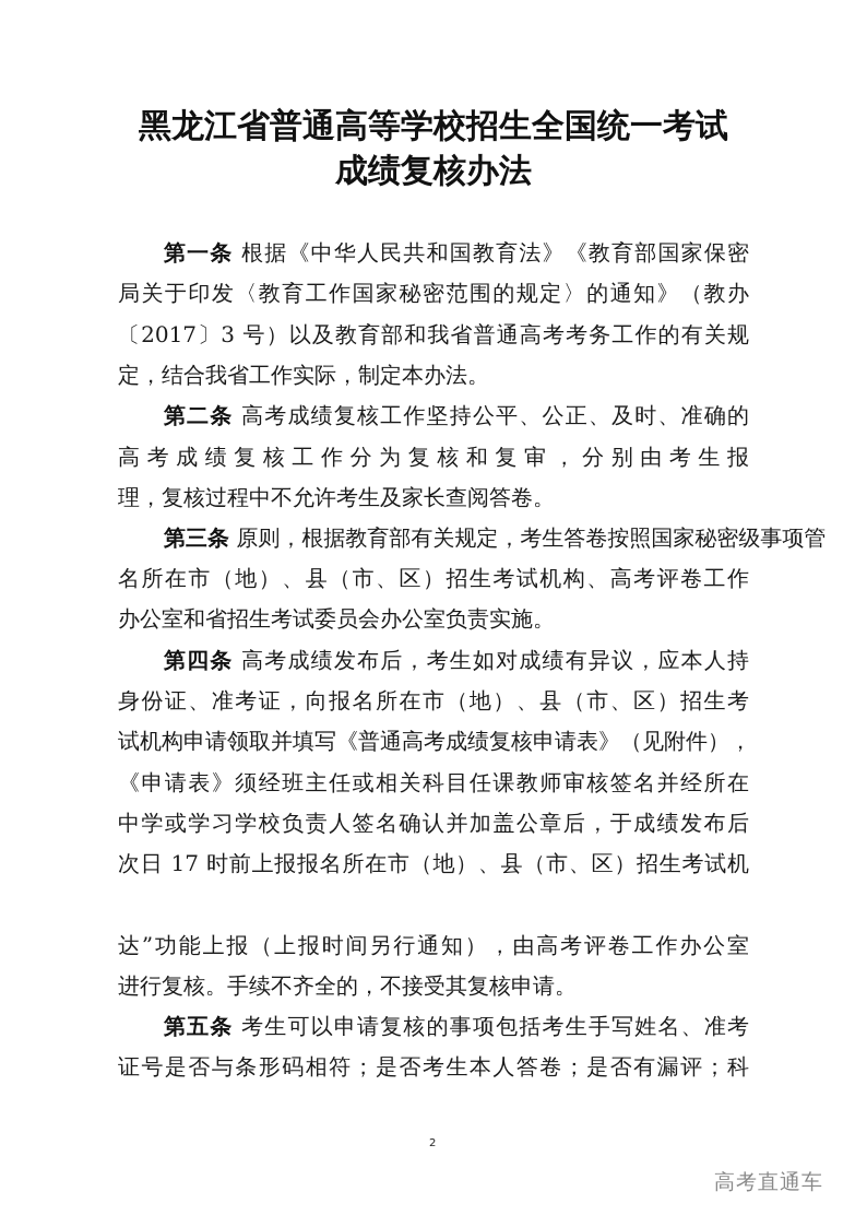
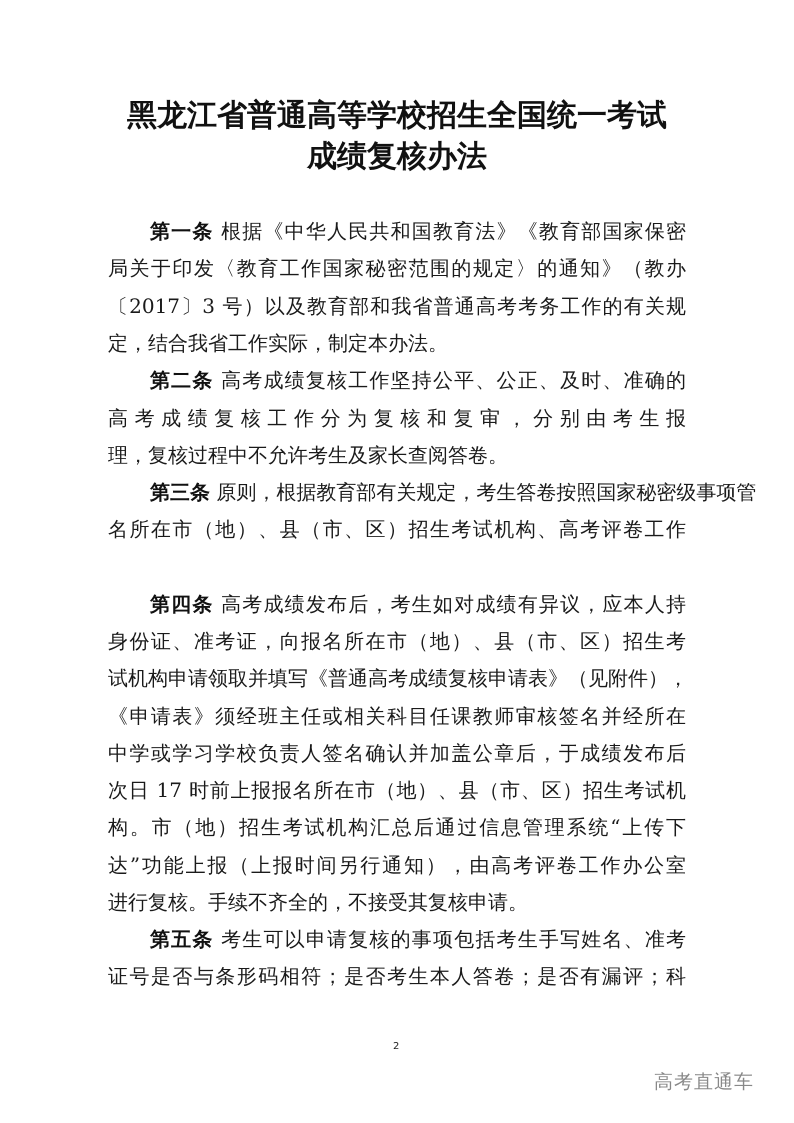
  黑龙江省普通高等学校招生全国统一考试
  成绩复核办法
  第一条 根据《中华人民共和国教育法》《教育部国家保密
  局关于印发〈教育工作国家秘密范围的规定〉的通知》（教办
  〔2017〕3 号）以及教育部和我省普通高考考务工作的有关规
  定，结合我省工作实际，制定本办法。
  第二条 高考成绩复核工作坚持公平、公正、及时、准确的
  高考成绩复核工作分为复核和复审，分别由考生报
  理，复核过程中不允许考生及家长查阅答卷。
  第三条 原则，根据教育部有关规定，考生答卷按照国家秘密级事项管
  名所在市（地）、县（市、区）招生考试机构、高考评卷工作
- 办公室和省招生考试委员会办公室负责实施。
  第四条 高考成绩发布后，考生如对成绩有异议，应本人持
  身份证、准考证，向报名所在市（地）、县（市、区）招生考
  试机构申请领取并填写《普通高考成绩复核申请表》（见附件），
  《申请表》须经班主任或相关科目任课教师审核签名并经所在
  中学或学习学校负责人签名确认并加盖公章后，于成绩发布后
  次日 17 时前上报报名所在市（地）、县（市、区）招生考试机
+ 构。市（地）招生考试机构汇总后通过信息管理系统“上传下
  达”功能上报（上报时间另行通知），由高考评卷工作办公室
  进行复核。手续不齐全的，不接受其复核申请。
  第五条 考生可以申请复核的事项包括考生手写姓名、准考
  证号是否与条形码相符；是否考生本人答卷；是否有漏评；科
  2
  高考直通车
